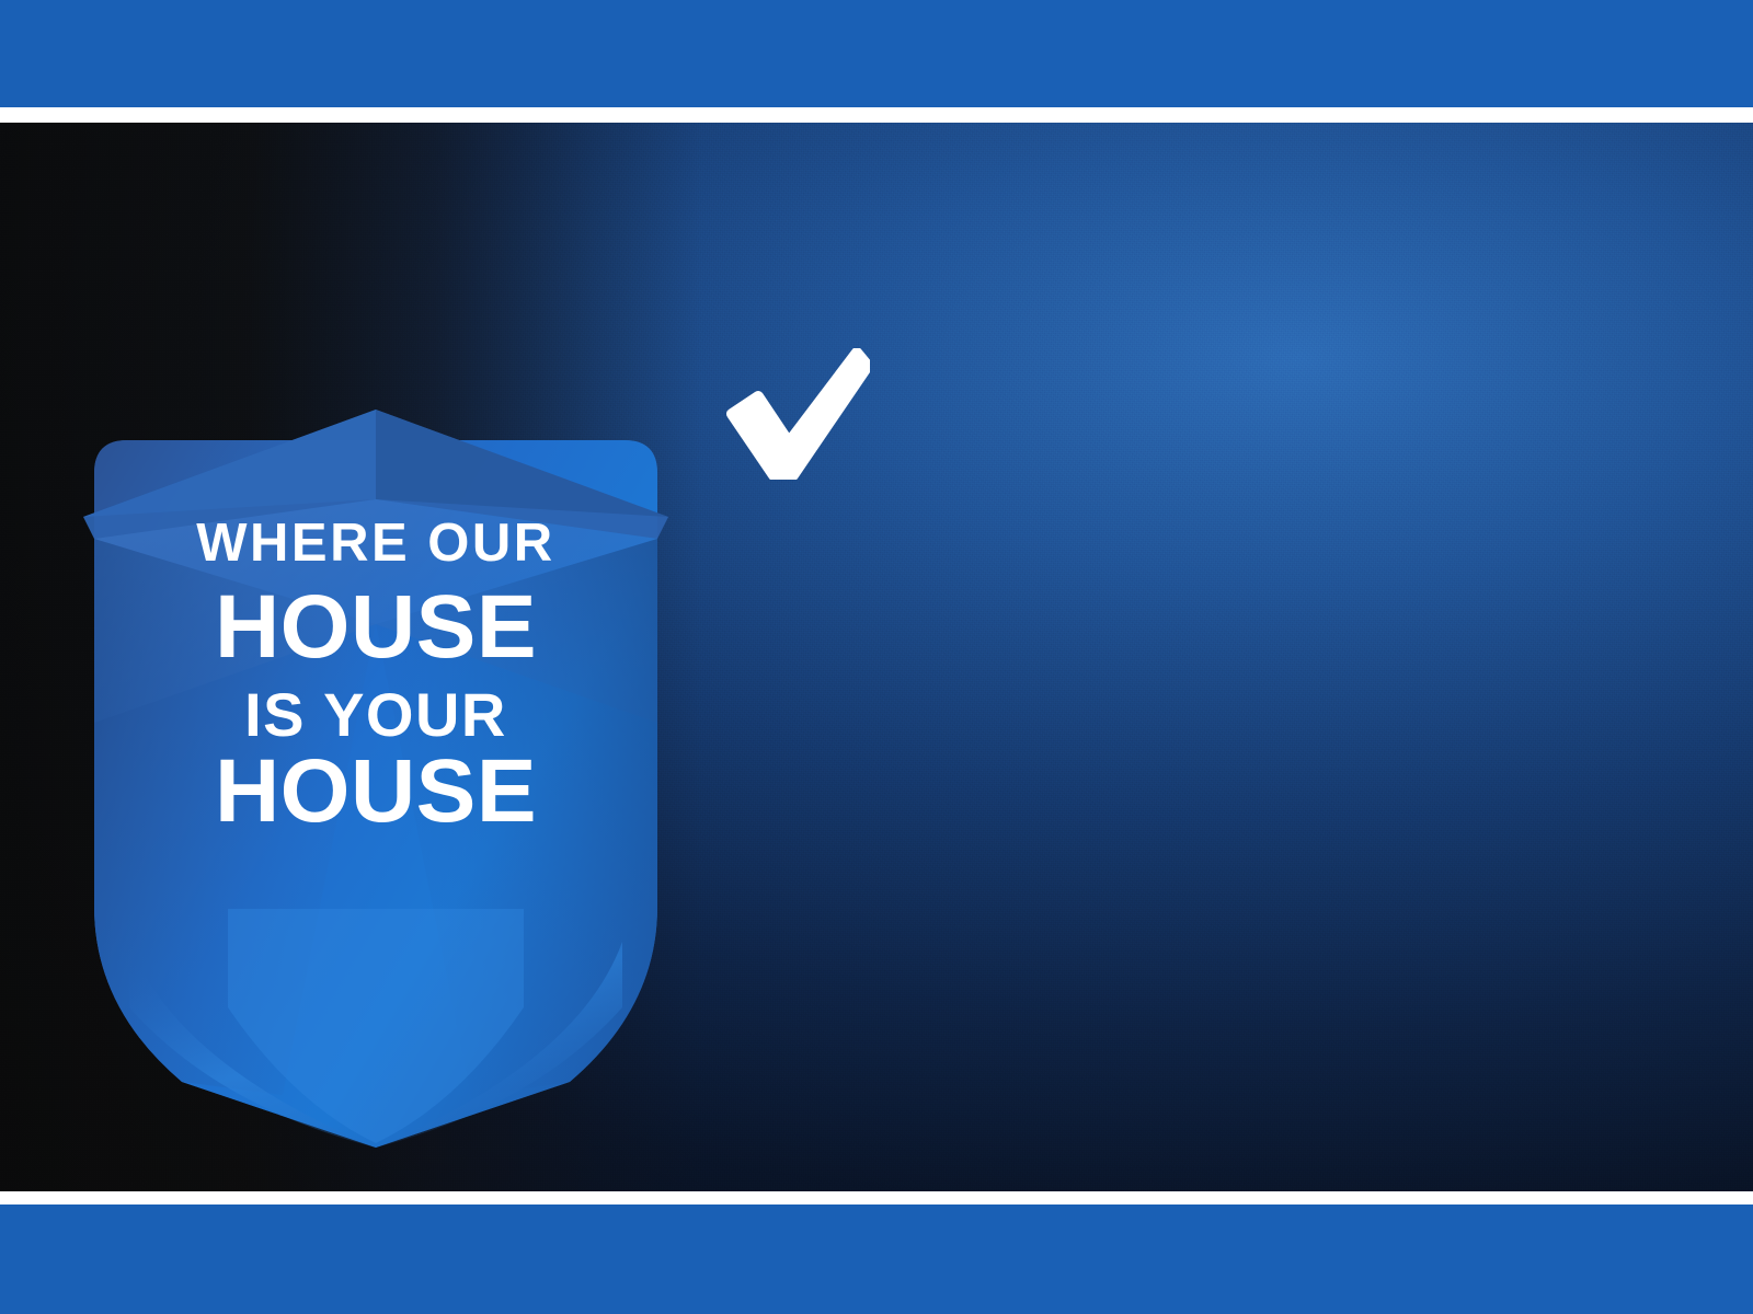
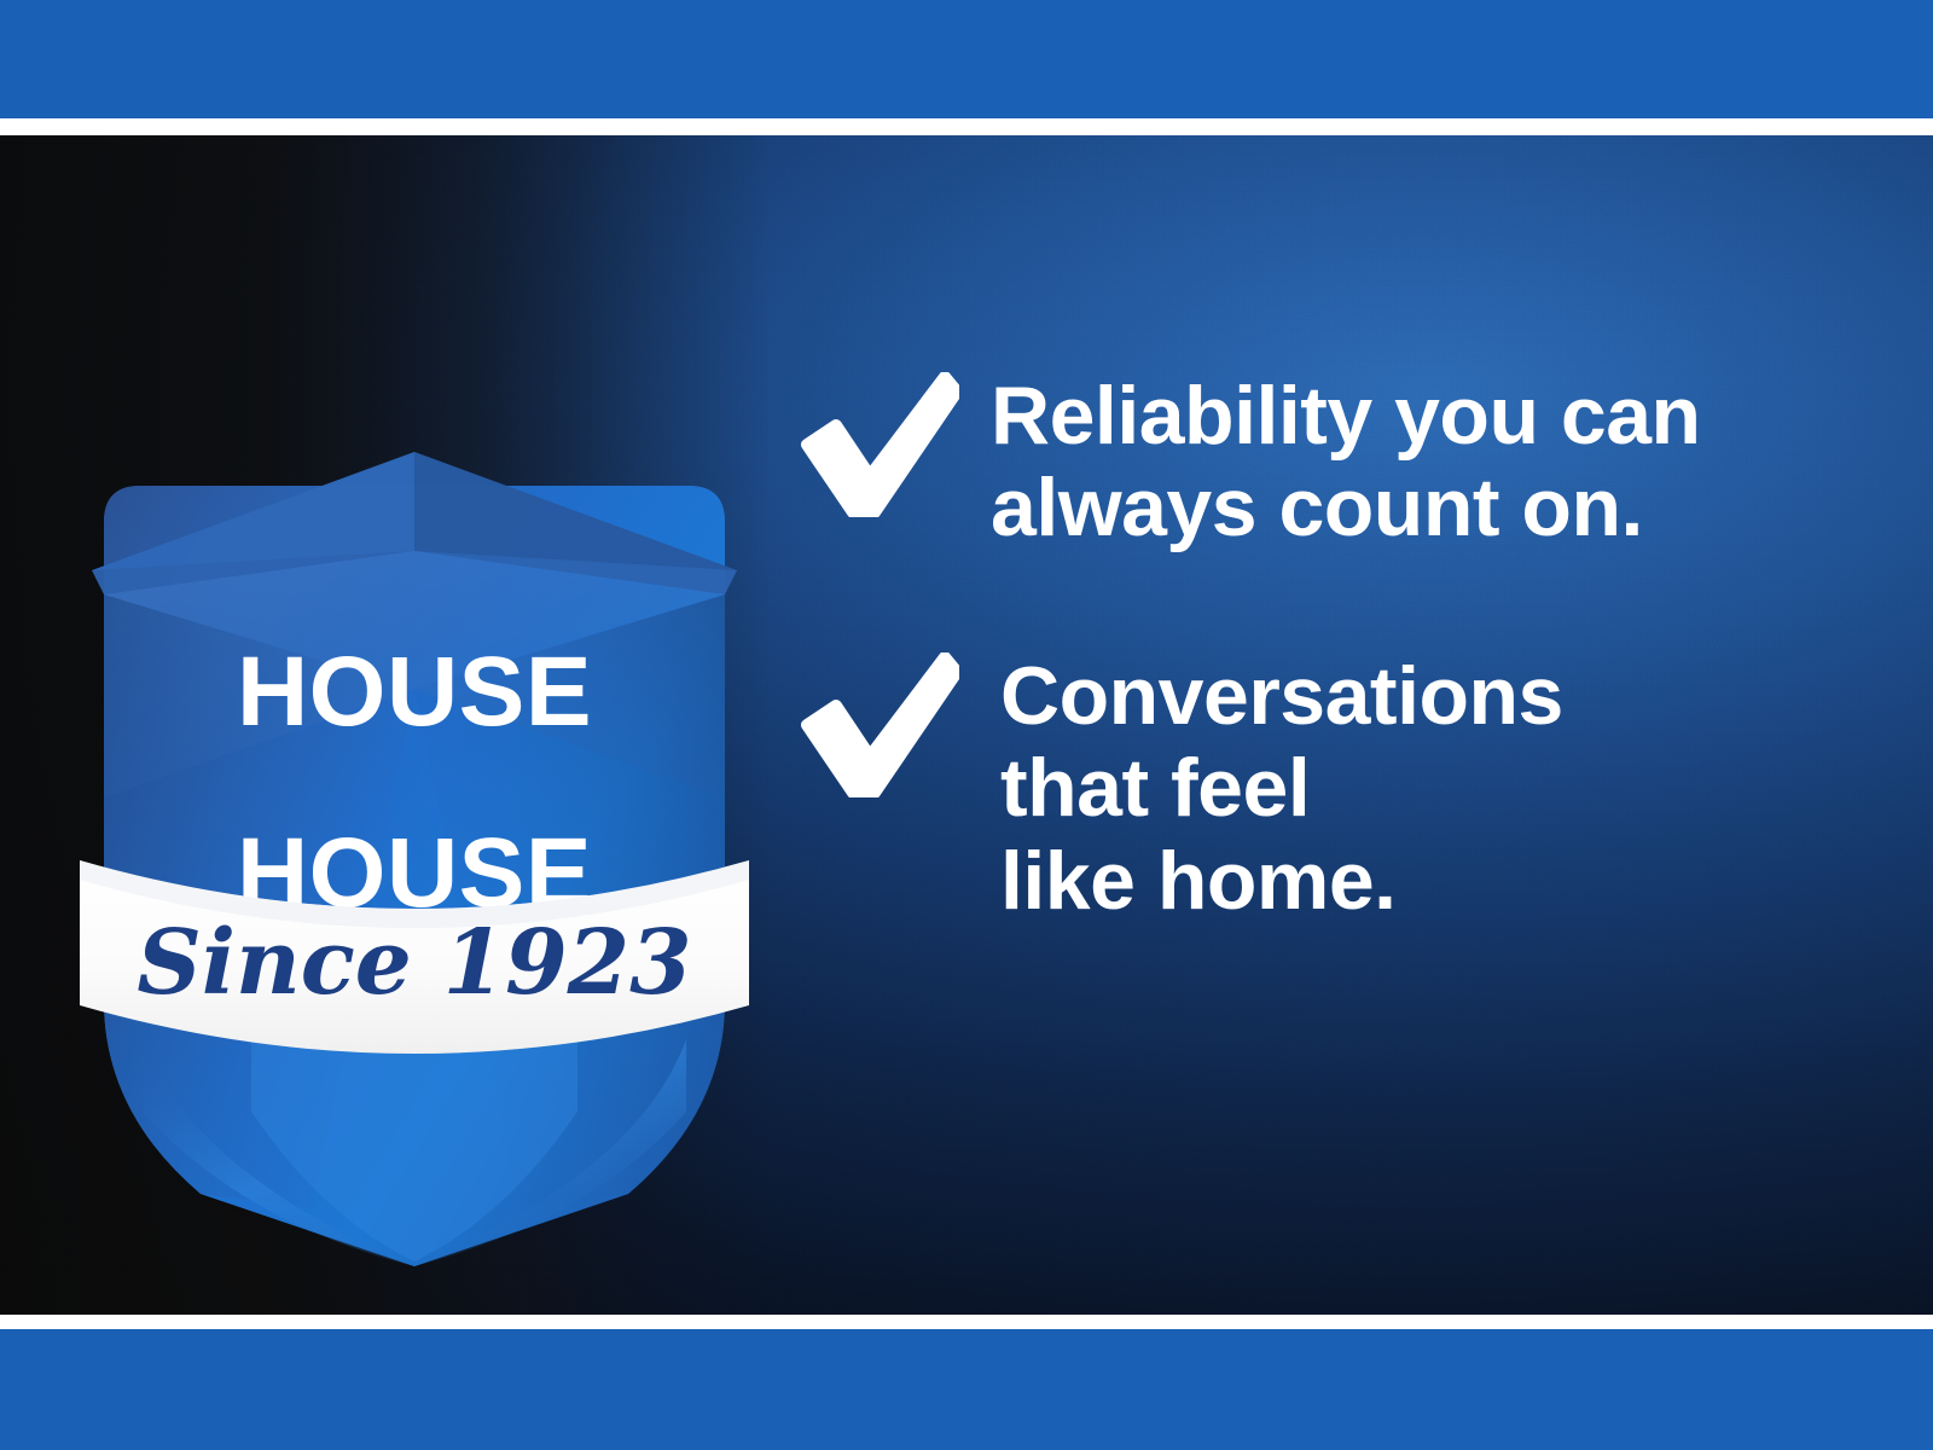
- WHERE OUR
  HOUSE
- IS YOUR
  HOUSE
+ Since 1923
+ Reliability you can
+ always count on.
+ Conversations
+ that feel
+ like home.
